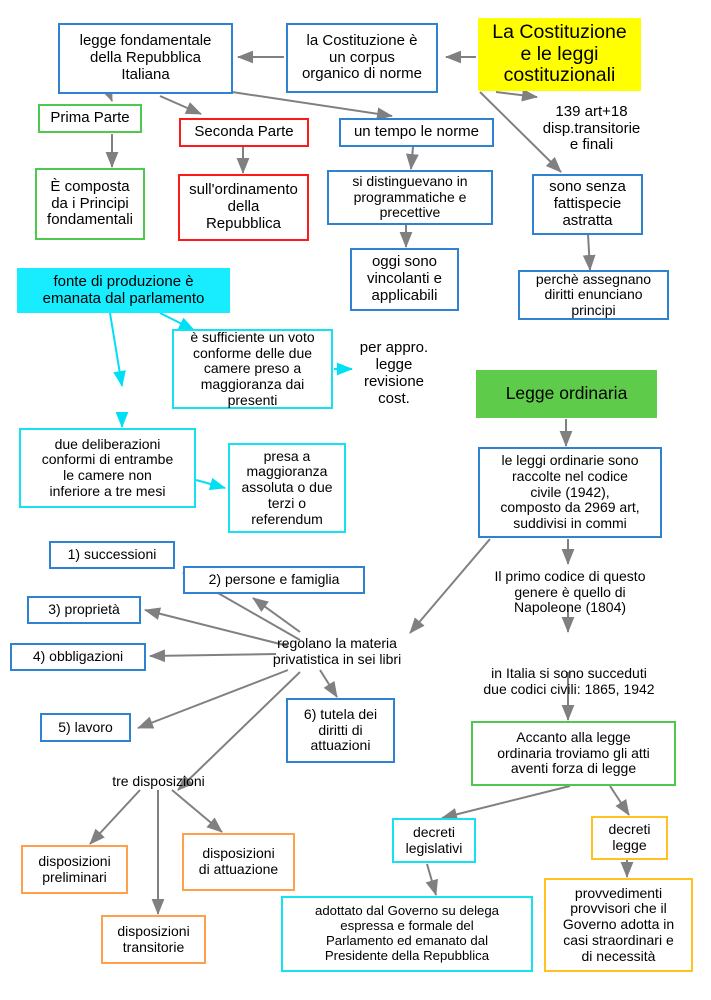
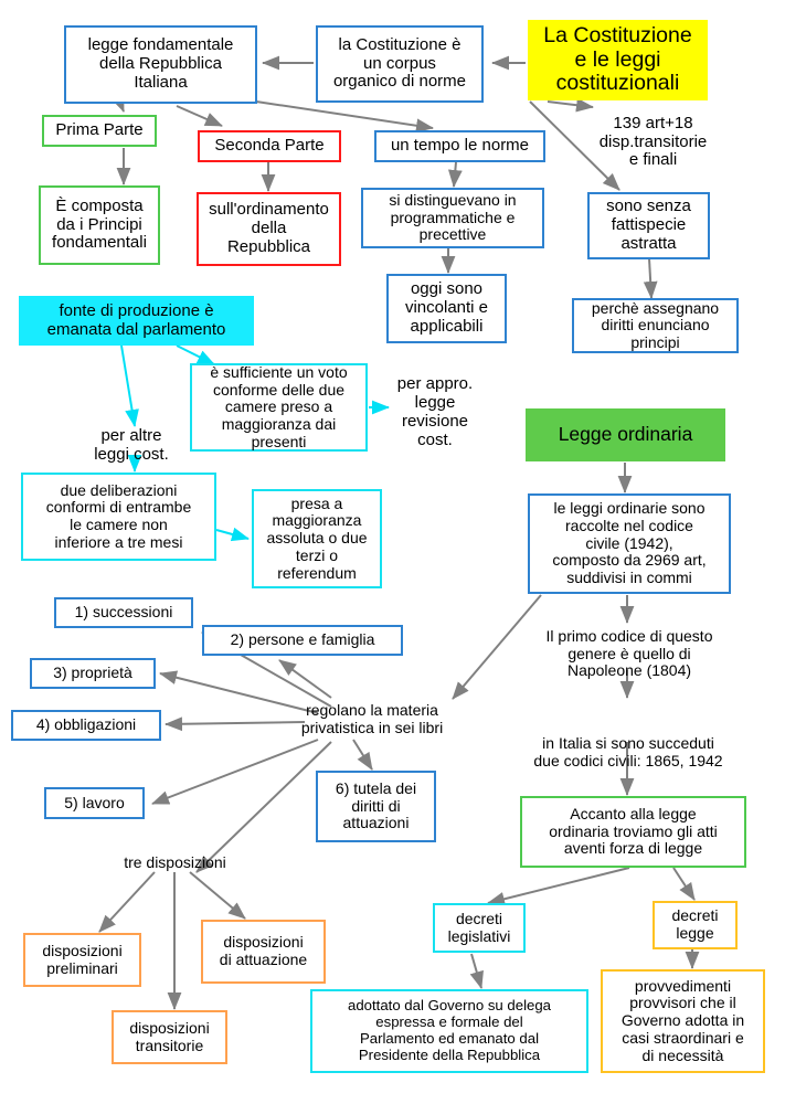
  La Costituzione
  e le leggi
  costituzionali
  legge fondamentale
  della Repubblica
  Italiana
  la Costituzione è
  un corpus
  organico di norme
  139 art+18
  disp.transitorie
  e finali
  Prima Parte
  È composta
  da i Principi
  fondamentali
  Seconda Parte
  sull'ordinamento
  della
  Repubblica
  un tempo le norme
  si distinguevano in
  programmatiche e
  precettive
  oggi sono
  vincolanti e
  applicabili
  sono senza
  fattispecie
  astratta
  perchè assegnano
  diritti enunciano
  principi
  fonte di produzione è
  emanata dal parlamento
+ per altre
+ leggi cost.
  è sufficiente un voto
  conforme delle due
  camere preso a
  maggioranza dai
  presenti
  per appro.
  legge
  revisione
  cost.
  due deliberazioni
  conformi di entrambe
  le camere non
  inferiore a tre mesi
  presa a
  maggioranza
  assoluta o due
  terzi o
  referendum
  Legge ordinaria
  le leggi ordinarie sono
  raccolte nel codice
  civile (1942),
  composto da 2969 art,
  suddivisi in commi
  Il primo codice di questo
  genere è quello di
  Napoleone (1804)
  in Italia si sono succeduti
  due codici civili: 1865, 1942
  Accanto alla legge
  ordinaria troviamo gli atti
  aventi forza di legge
  regolano la materia
  privatistica in sei libri
  2) persone e famiglia
  1) successioni
  3) proprietà
  4) obbligazioni
  5) lavoro
  6) tutela dei
  diritti di
  attuazioni
  tre disposizioni
  disposizioni
  preliminari
  disposizioni
  transitorie
  disposizioni
  di attuazione
  decreti
  legislativi
  decreti
  legge
  adottato dal Governo su delega
  espressa e formale del
  Parlamento ed emanato dal
  Presidente della Repubblica
  provvedimenti
  provvisori che il
  Governo adotta in
  casi straordinari e
  di necessità
